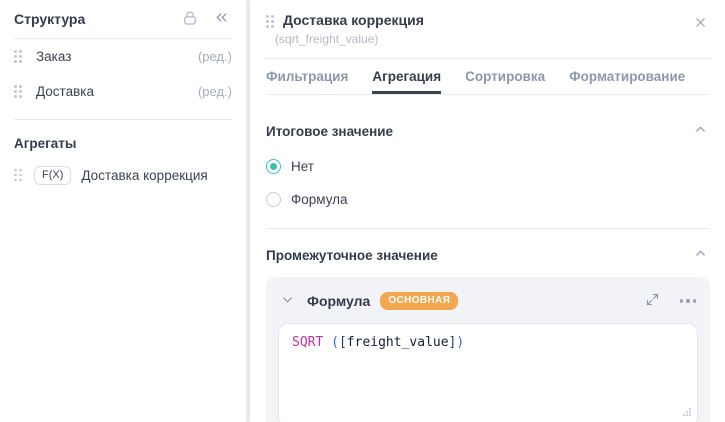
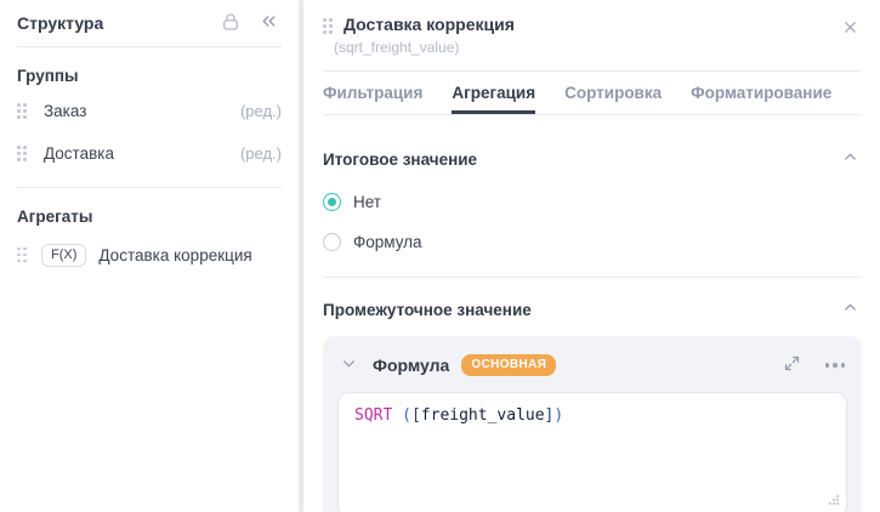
  Структура
+ Группы
  Заказ
  (ред.)
  Доставка
  (ред.)
  Агрегаты
  F(X)
  Доставка коррекция
  Доставка коррекция
  (sqrt_freight_value)
  Фильтрация
  Агрегация
  Сортировка
  Форматирование
  Итоговое значение
  Нет
  Формула
  Промежуточное значение
  Формула
  ОСНОВНАЯ
  SQRT ([freight_value])
